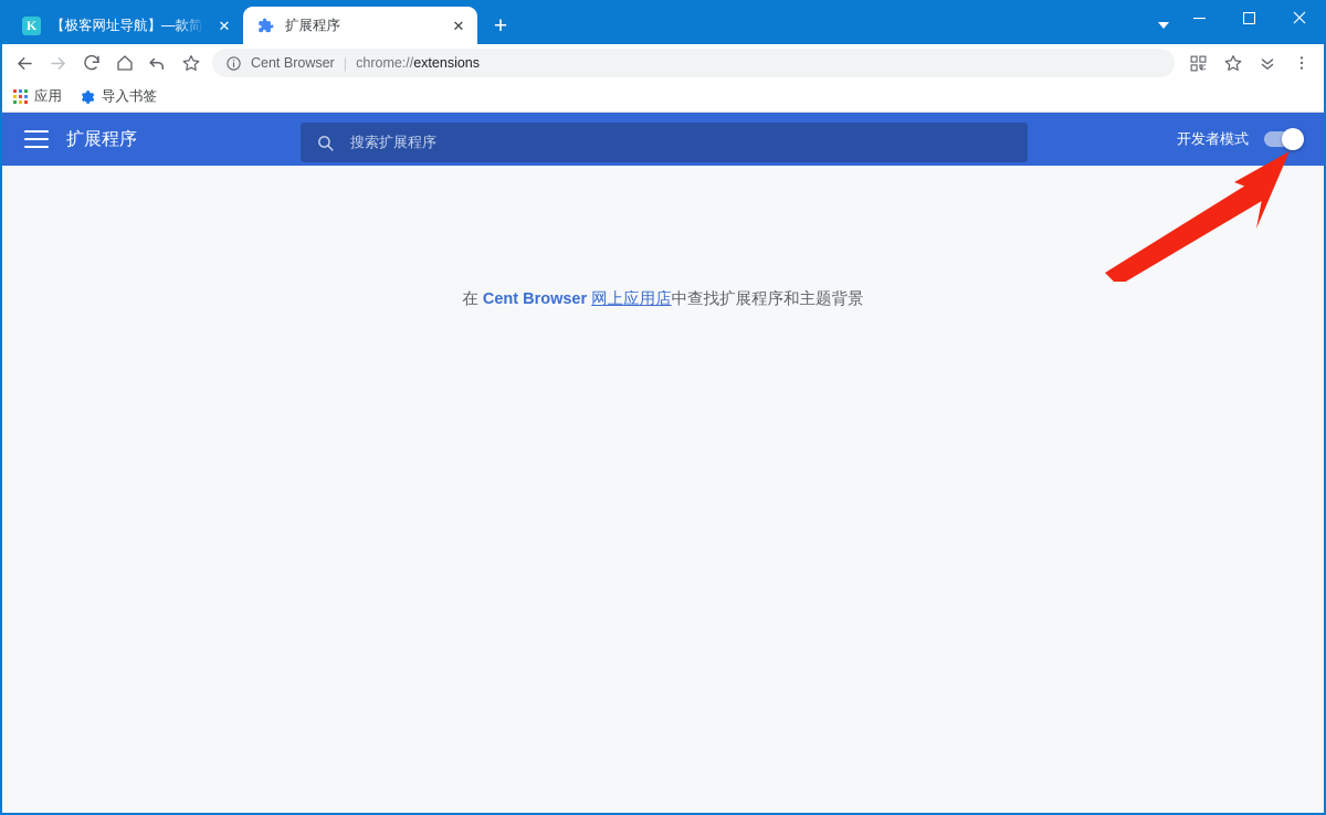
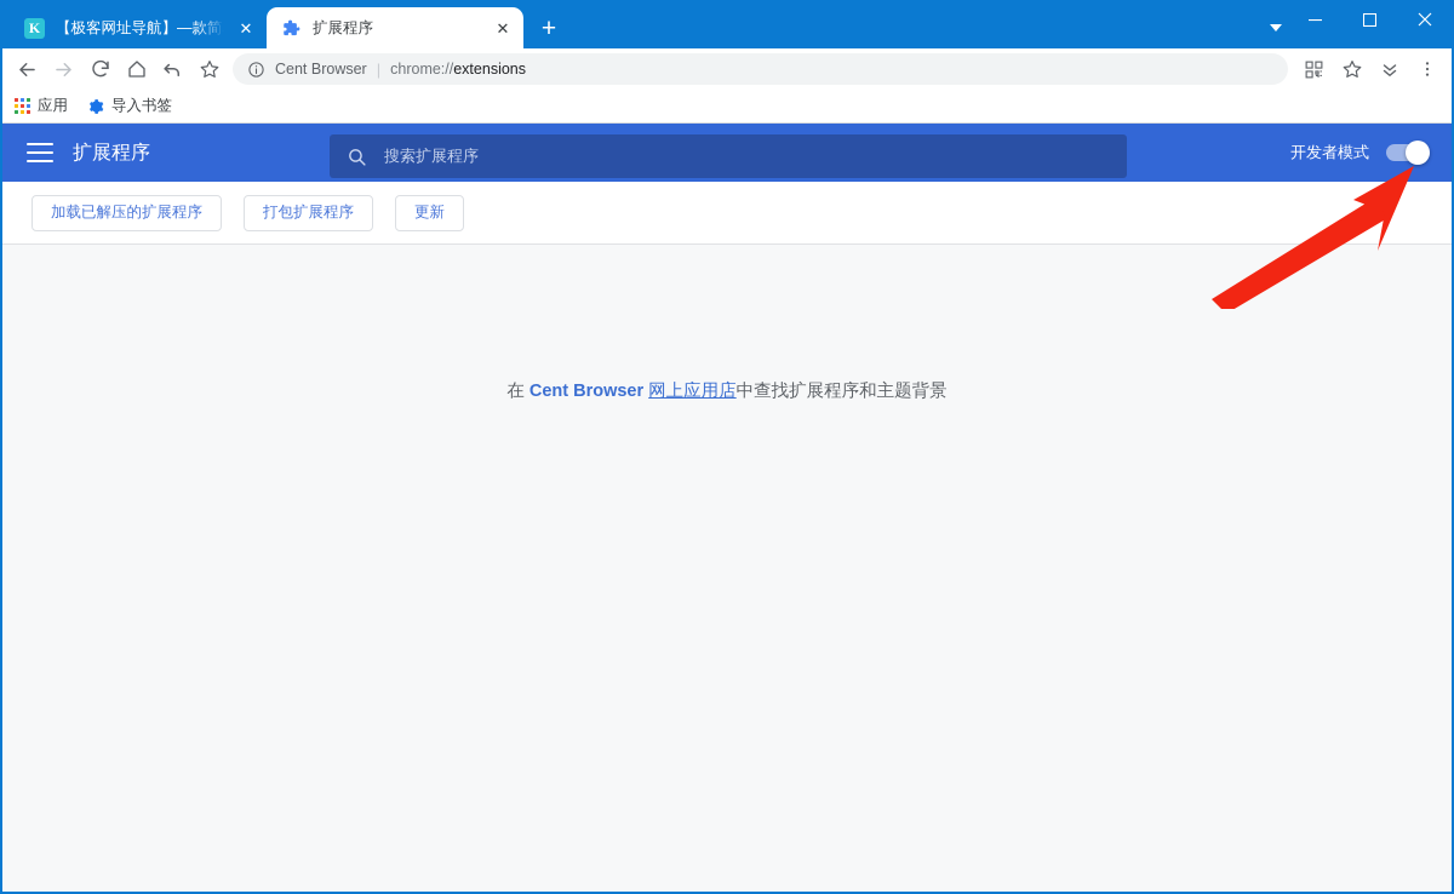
  K
  【极客网址导航】—款简
  ✕
  扩展程序
  ✕
  +
  Cent Browser
  |
  chrome://extensions
  应用
  导入书签
  扩展程序
  搜索扩展程序
  开发者模式
+ 加载已解压的扩展程序
+ 打包扩展程序
+ 更新
  在 Cent Browser 网上应用店中查找扩展程序和主题背景
